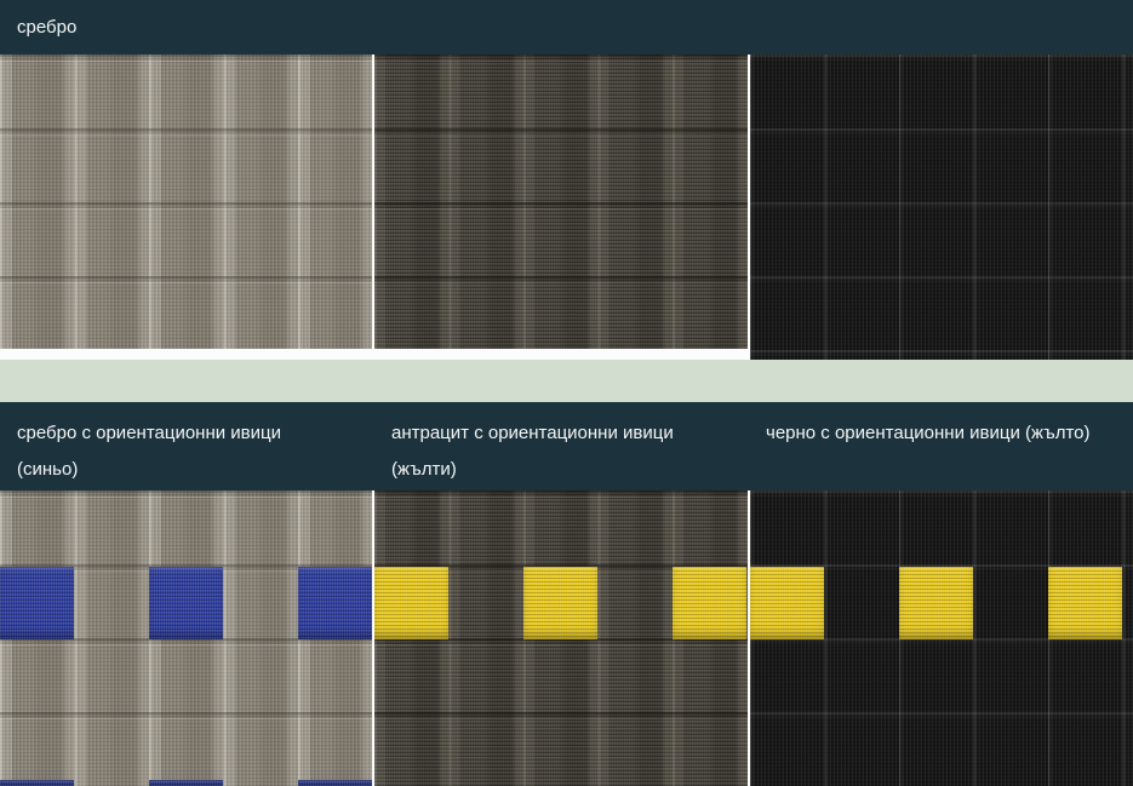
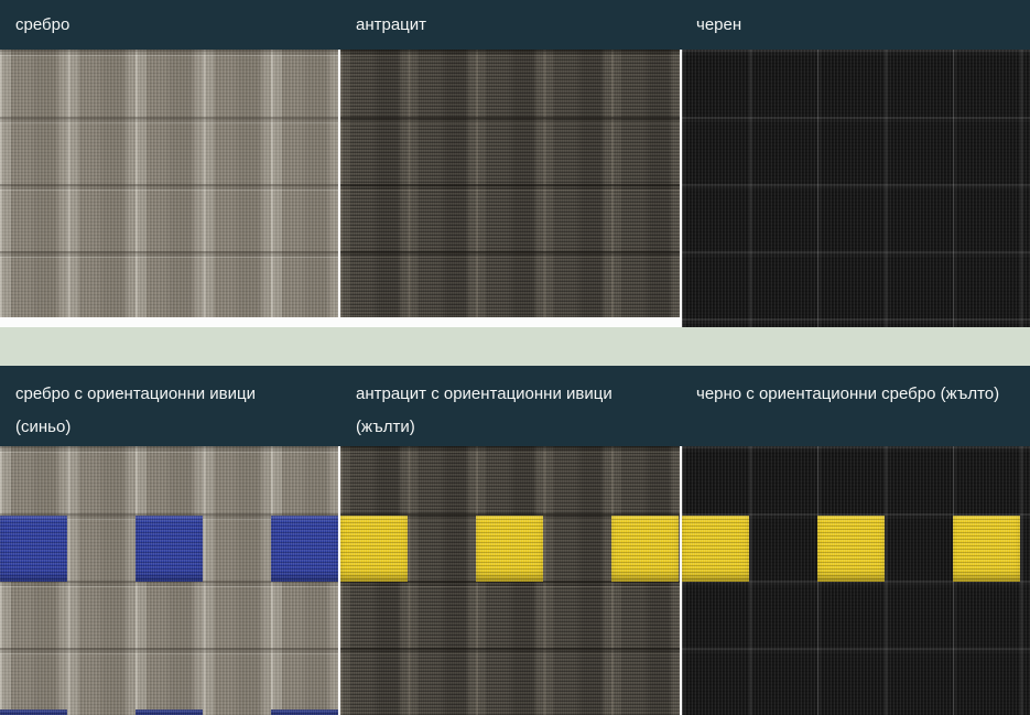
  сребро
+ антрацит
+ черен
  сребро с ориентационни ивици (синьо)
  антрацит с ориентационни ивици (жълти)
- черно с ориентационни ивици (жълто)
+ черно с ориентационни сребро (жълто)
